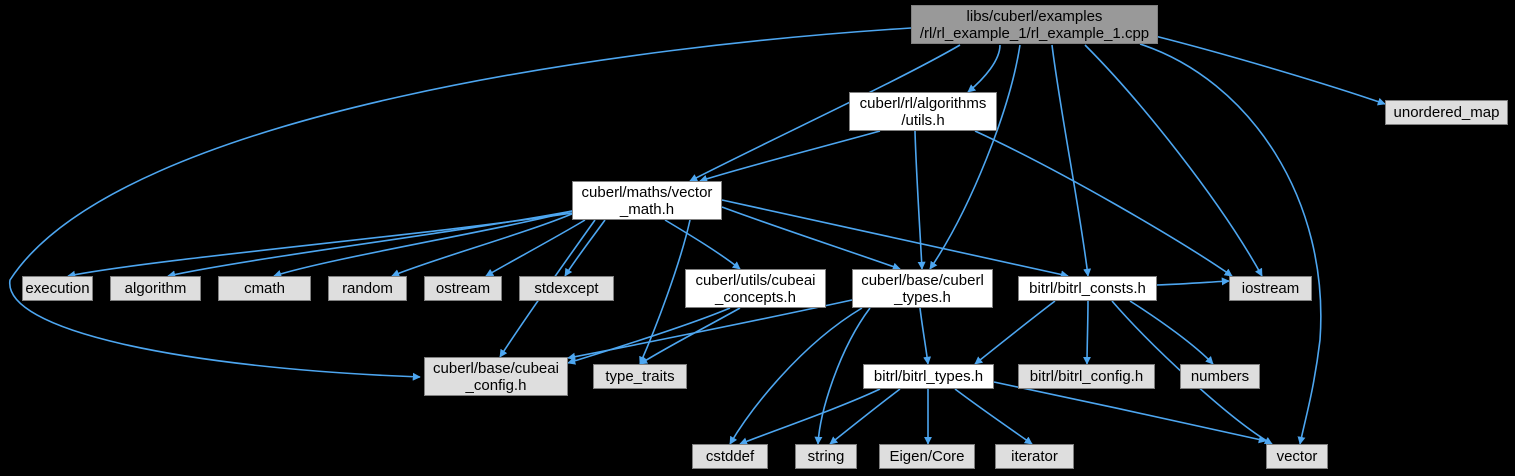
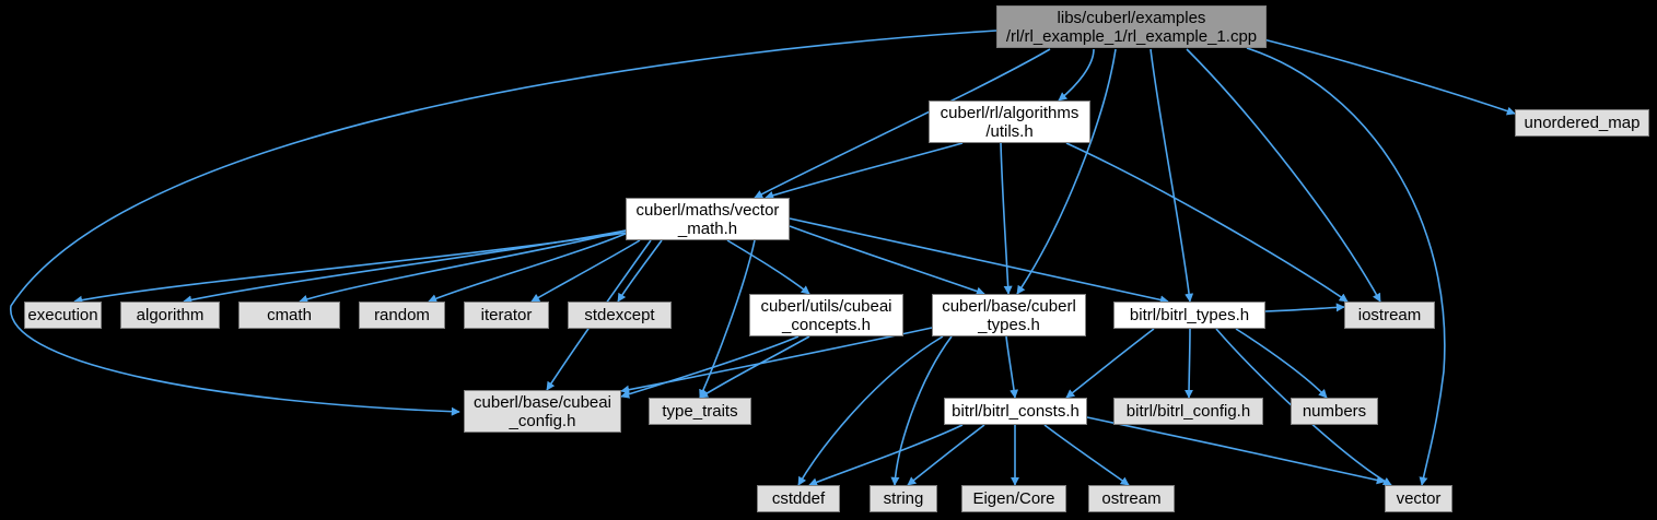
  libs/cuberl/examples
  /rl/rl_example_1/rl_example_1.cpp
  cuberl/rl/algorithms
  /utils.h
  unordered_map
  cuberl/maths/vector
  _math.h
  execution
  algorithm
  cmath
  random
- ostream
+ iterator
  stdexcept
  cuberl/utils/cubeai
  _concepts.h
  cuberl/base/cuberl
  _types.h
- bitrl/bitrl_consts.h
+ bitrl/bitrl_types.h
  iostream
  cuberl/base/cubeai
  _config.h
  type_traits
- bitrl/bitrl_types.h
+ bitrl/bitrl_consts.h
  bitrl/bitrl_config.h
  numbers
  cstddef
  string
  Eigen/Core
- iterator
+ ostream
  vector
